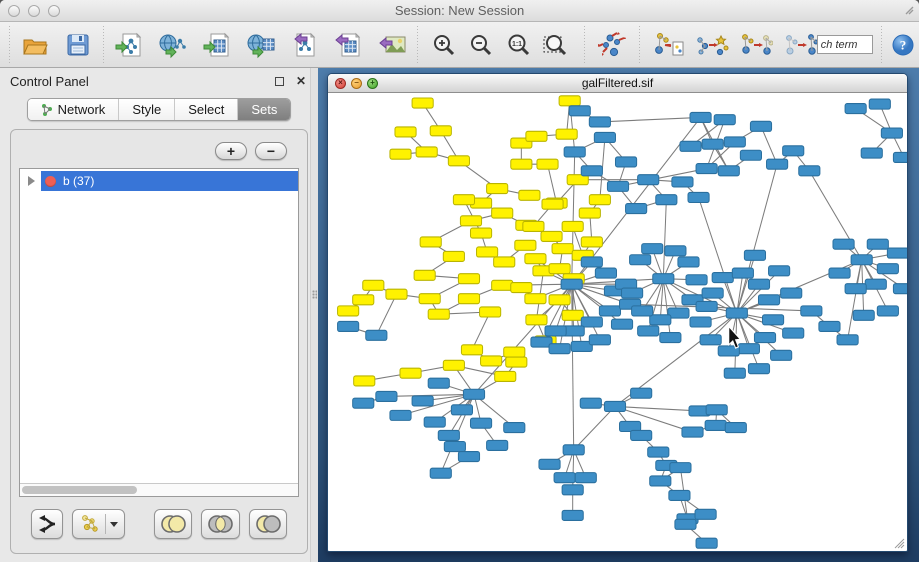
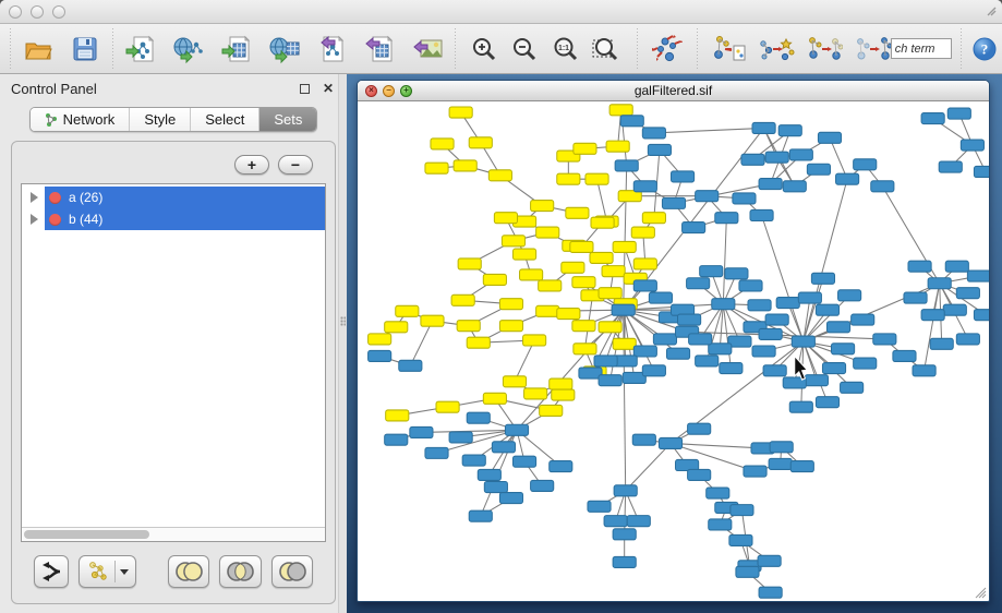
- Session: New Session
  ch term
  ?
  Control Panel
  ✕
  Network
  Style
  Select
  Sets
  +
  −
+ a (26)
- b (37)
+ b (44)
  ×
  −
  +
  galFiltered.sif
